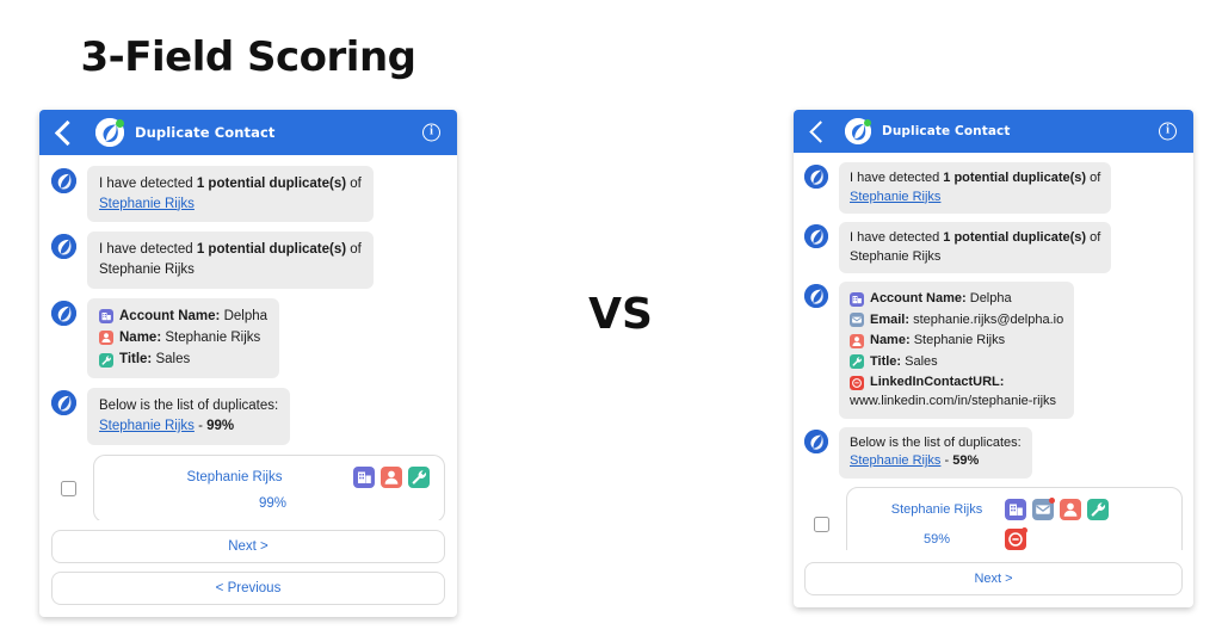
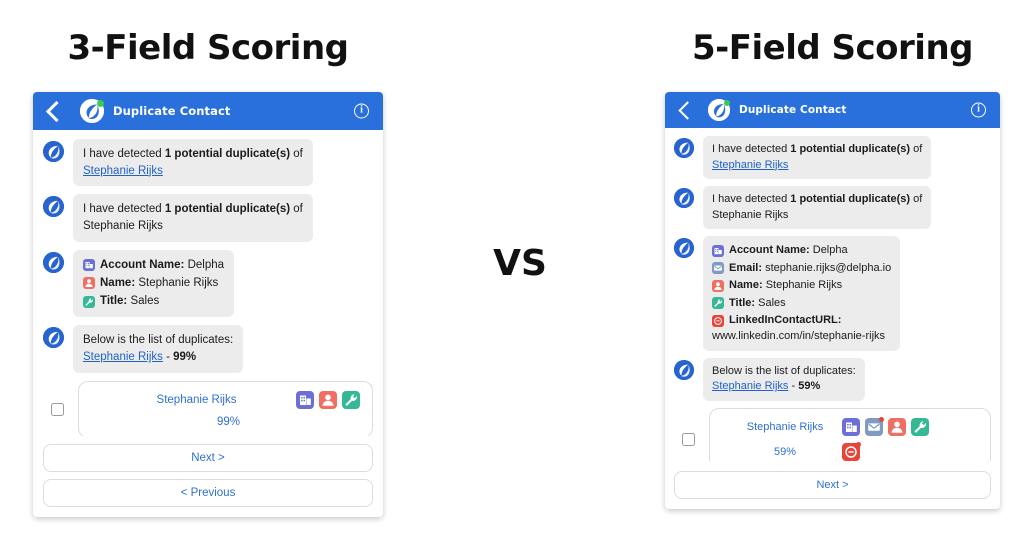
  3-Field Scoring
+ 5-Field Scoring
  VS
  Duplicate Contact
  i
  I have detected 1 potential duplicate(s) of
  Stephanie Rijks
  I have detected 1 potential duplicate(s) of
  Stephanie Rijks
  Account Name: Delpha
  Name: Stephanie Rijks
  Title: Sales
  Below is the list of duplicates:
  Stephanie Rijks - 99%
  Stephanie Rijks
  99%
  Next >
  < Previous
  Duplicate Contact
  i
  I have detected 1 potential duplicate(s) of
  Stephanie Rijks
  I have detected 1 potential duplicate(s) of
  Stephanie Rijks
  Account Name: Delpha
  Email: stephanie.rijks@delpha.io
  Name: Stephanie Rijks
  Title: Sales
  LinkedInContactURL:
  www.linkedin.com/in/stephanie-rijks
  Below is the list of duplicates:
  Stephanie Rijks - 59%
  Stephanie Rijks
  59%
  Next >
